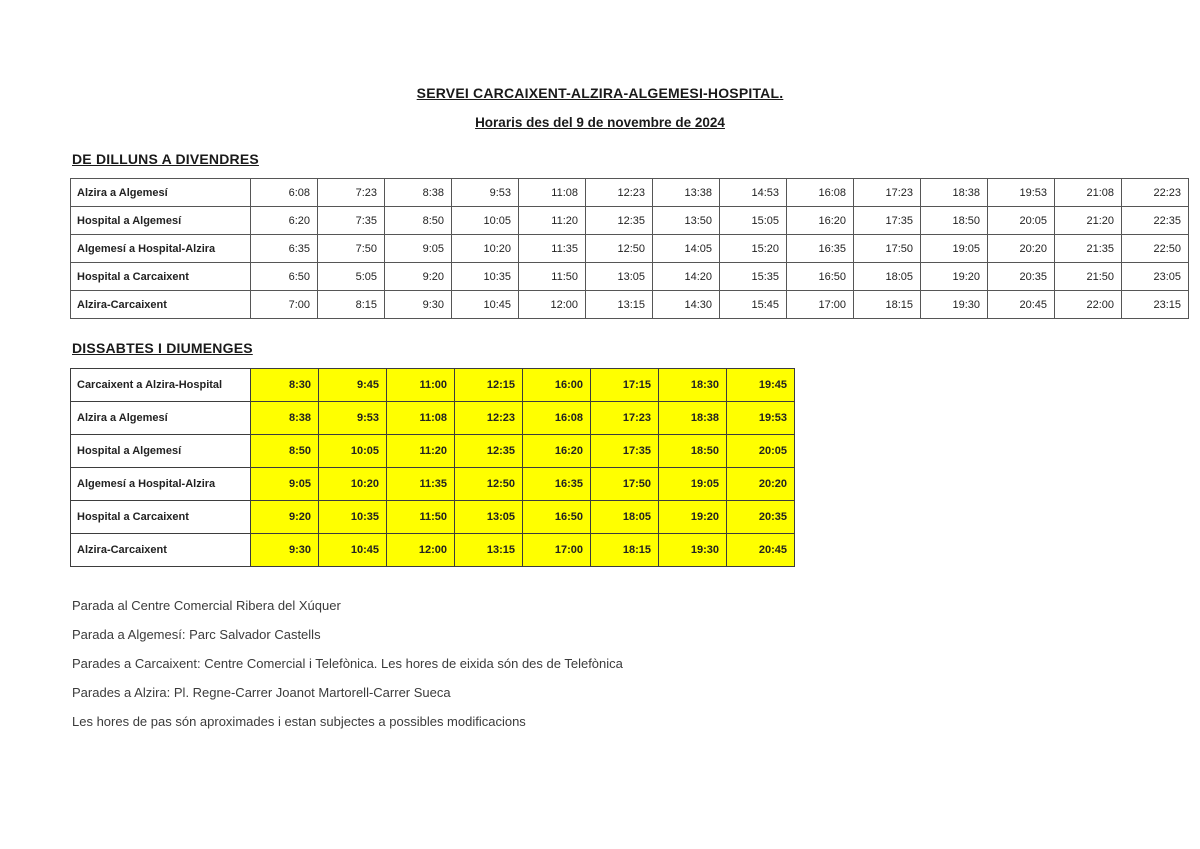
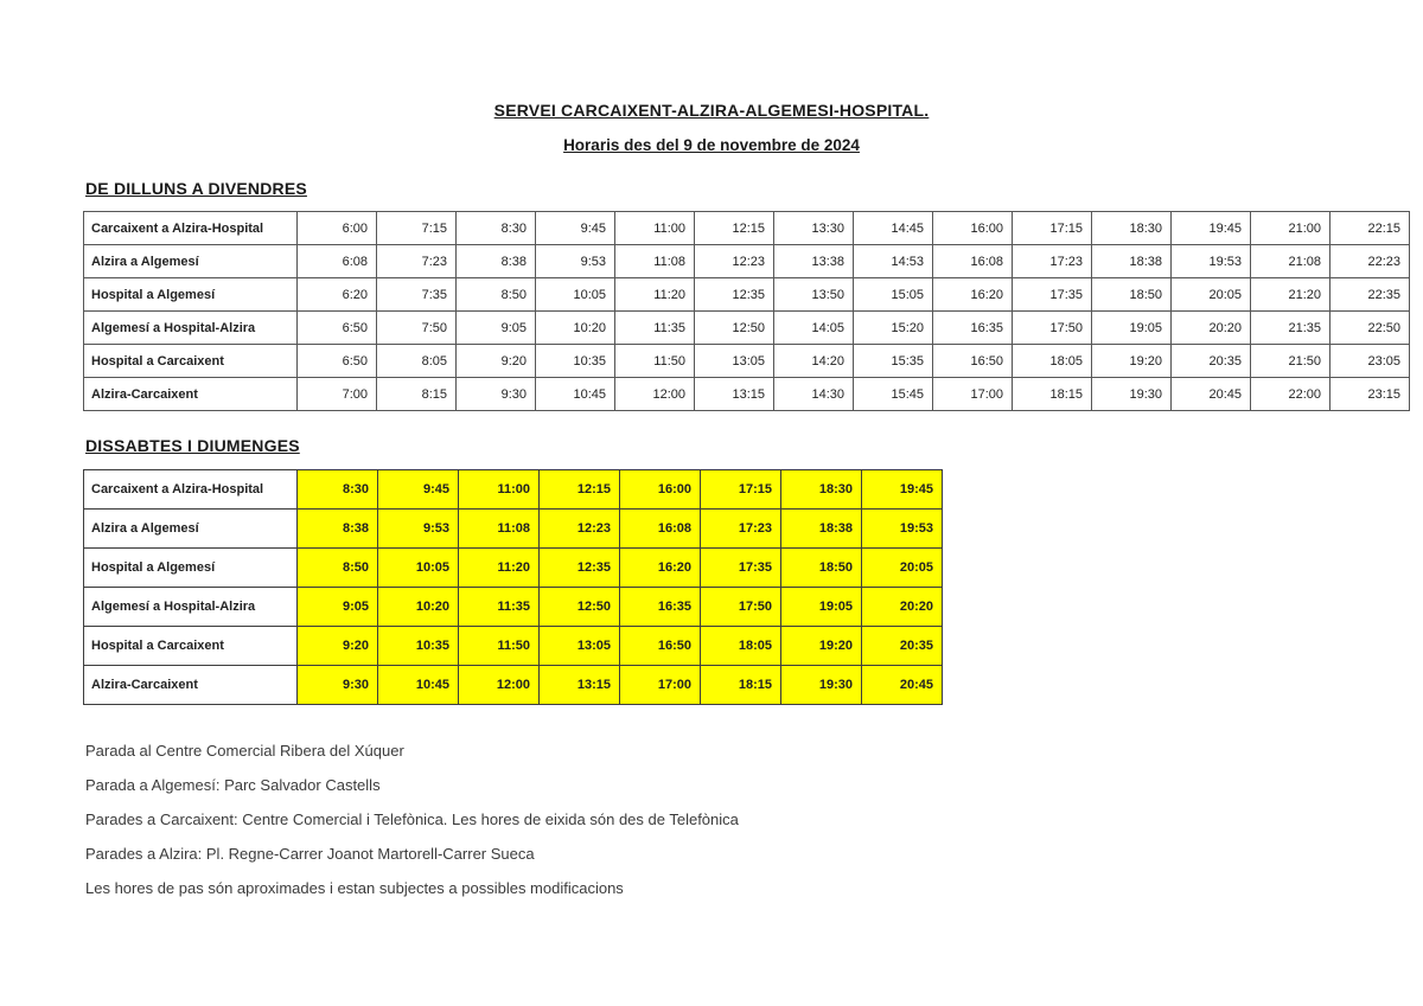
  SERVEI CARCAIXENT-ALZIRA-ALGEMESI-HOSPITAL.
  Horaris des del 9 de novembre de 2024
  DE DILLUNS A DIVENDRES
+ Carcaixent a Alzira-Hospital	6:00	7:15	8:30	9:45	11:00	12:15	13:30	14:45	16:00	17:15	18:30	19:45	21:00	22:15
  Alzira a Algemesí	6:08	7:23	8:38	9:53	11:08	12:23	13:38	14:53	16:08	17:23	18:38	19:53	21:08	22:23
  Hospital a Algemesí	6:20	7:35	8:50	10:05	11:20	12:35	13:50	15:05	16:20	17:35	18:50	20:05	21:20	22:35
- Algemesí a Hospital-Alzira	6:35	7:50	9:05	10:20	11:35	12:50	14:05	15:20	16:35	17:50	19:05	20:20	21:35	22:50
+ Algemesí a Hospital-Alzira	6:50	7:50	9:05	10:20	11:35	12:50	14:05	15:20	16:35	17:50	19:05	20:20	21:35	22:50
- Hospital a Carcaixent	6:50	5:05	9:20	10:35	11:50	13:05	14:20	15:35	16:50	18:05	19:20	20:35	21:50	23:05
+ Hospital a Carcaixent	6:50	8:05	9:20	10:35	11:50	13:05	14:20	15:35	16:50	18:05	19:20	20:35	21:50	23:05
  Alzira-Carcaixent	7:00	8:15	9:30	10:45	12:00	13:15	14:30	15:45	17:00	18:15	19:30	20:45	22:00	23:15
  DISSABTES I DIUMENGES
  Carcaixent a Alzira-Hospital	8:30	9:45	11:00	12:15	16:00	17:15	18:30	19:45
  Alzira a Algemesí	8:38	9:53	11:08	12:23	16:08	17:23	18:38	19:53
  Hospital a Algemesí	8:50	10:05	11:20	12:35	16:20	17:35	18:50	20:05
  Algemesí a Hospital-Alzira	9:05	10:20	11:35	12:50	16:35	17:50	19:05	20:20
  Hospital a Carcaixent	9:20	10:35	11:50	13:05	16:50	18:05	19:20	20:35
  Alzira-Carcaixent	9:30	10:45	12:00	13:15	17:00	18:15	19:30	20:45
  Parada al Centre Comercial Ribera del Xúquer
  Parada a Algemesí: Parc Salvador Castells
  Parades a Carcaixent: Centre Comercial i Telefònica. Les hores de eixida són des de Telefònica
  Parades a Alzira: Pl. Regne-Carrer Joanot Martorell-Carrer Sueca
  Les hores de pas són aproximades i estan subjectes a possibles modificacions
